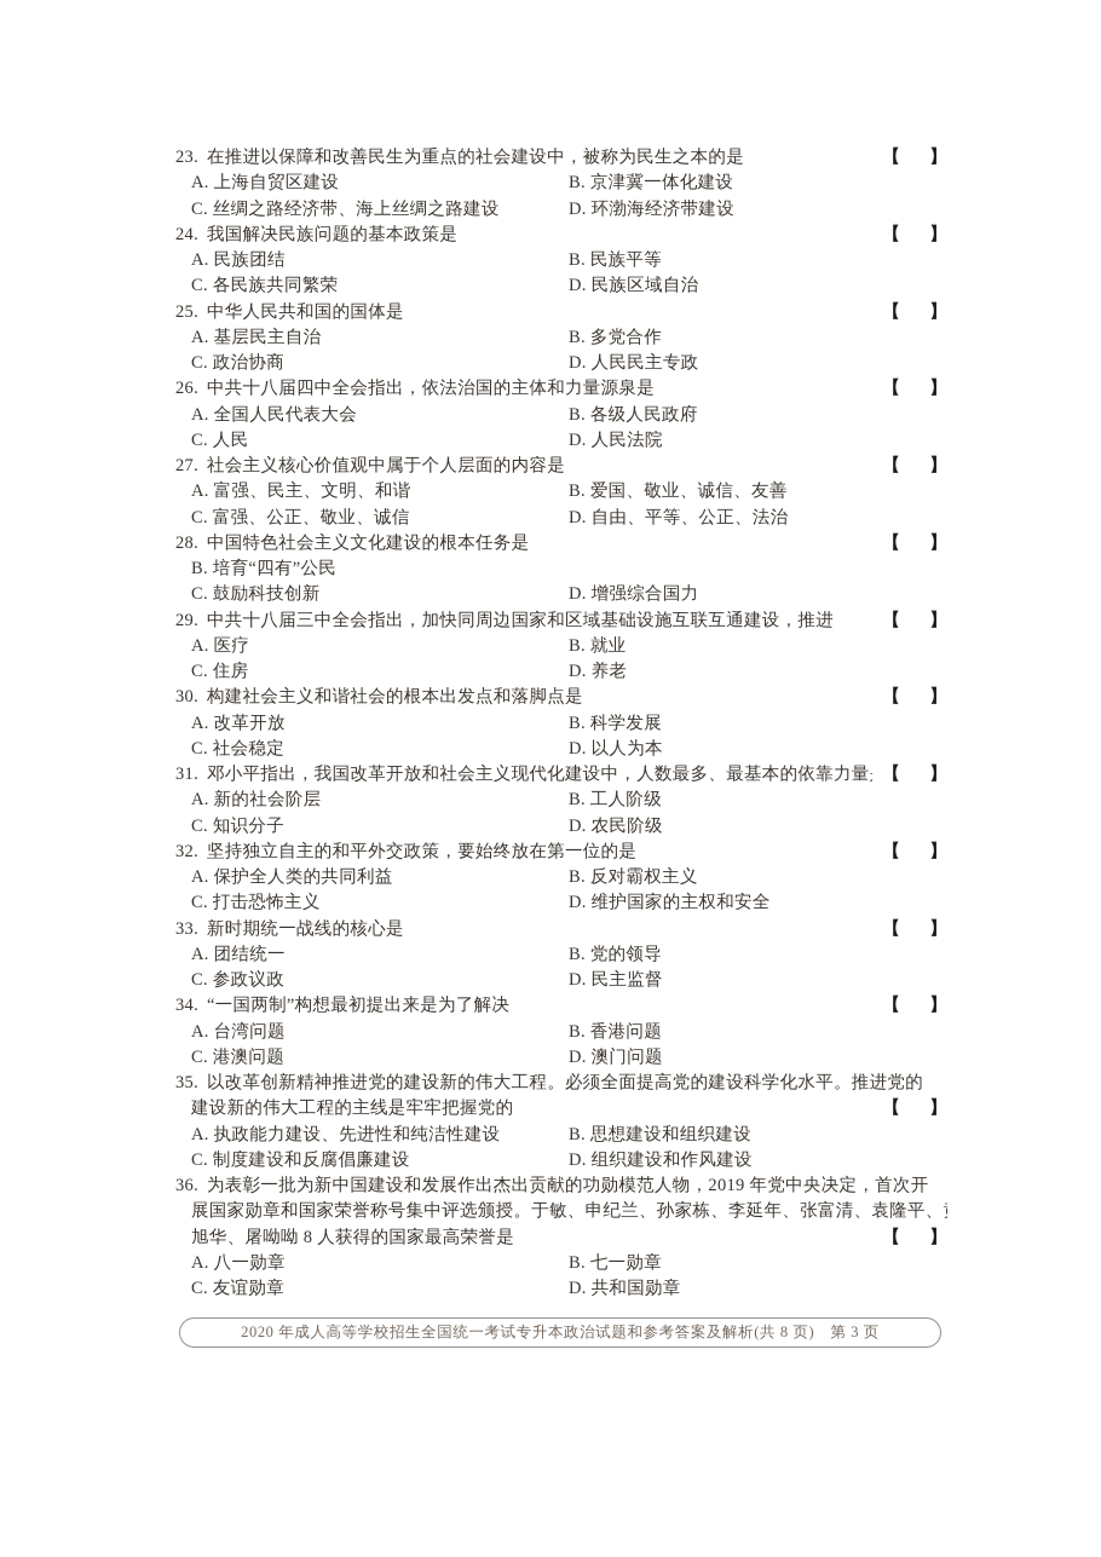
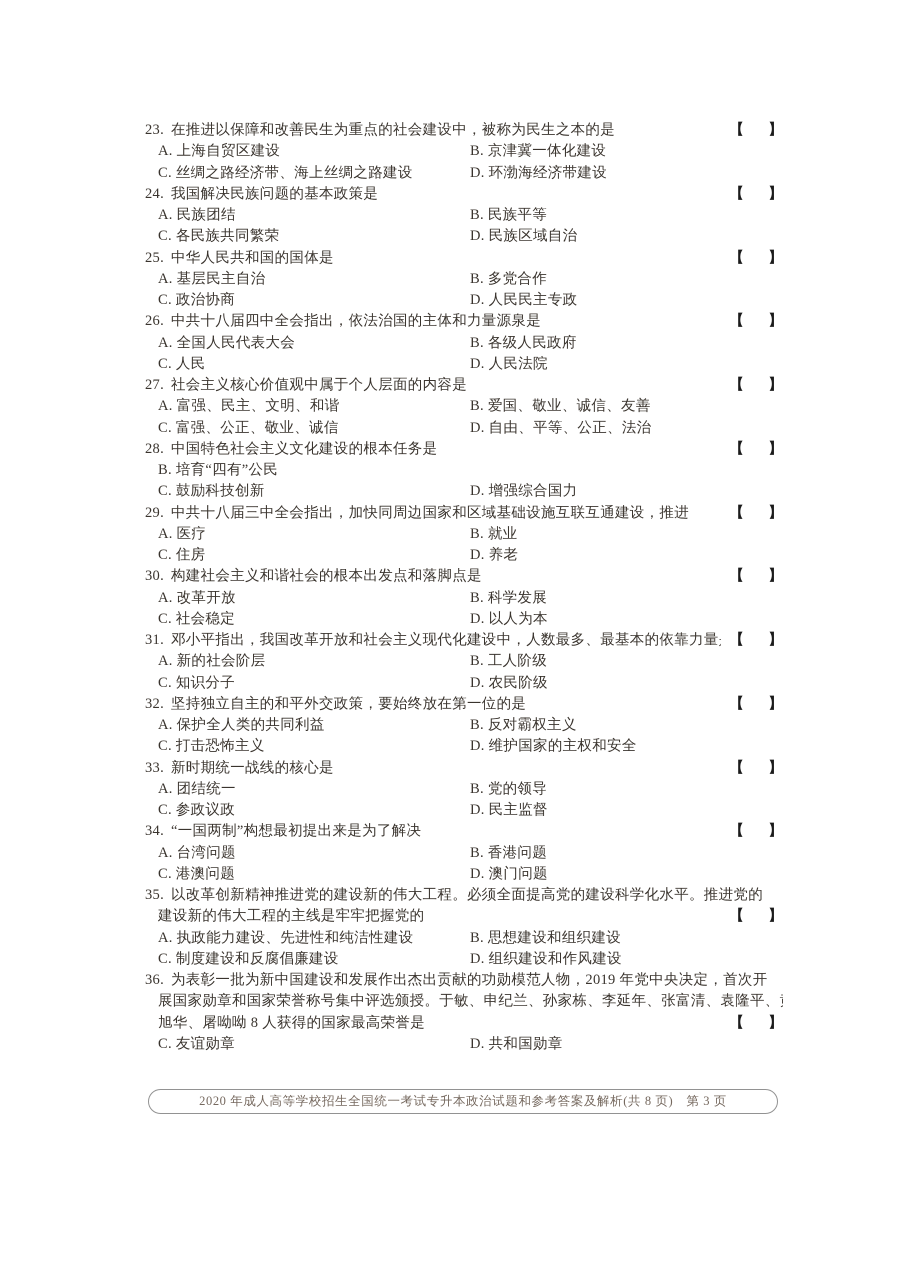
  23.
  在推进以保障和改善民生为重点的社会建设中，被称为民生之本的是
  【
  】
  A. 上海自贸区建设
  B. 京津冀一体化建设
  C. 丝绸之路经济带、海上丝绸之路建设
  D. 环渤海经济带建设
  24.
  我国解决民族问题的基本政策是
  【
  】
  A. 民族团结
  B. 民族平等
  C. 各民族共同繁荣
  D. 民族区域自治
  25.
  中华人民共和国的国体是
  【
  】
  A. 基层民主自治
  B. 多党合作
  C. 政治协商
  D. 人民民主专政
  26.
  中共十八届四中全会指出，依法治国的主体和力量源泉是
  【
  】
  A. 全国人民代表大会
  B. 各级人民政府
  C. 人民
  D. 人民法院
  27.
  社会主义核心价值观中属于个人层面的内容是
  【
  】
  A. 富强、民主、文明、和谐
  B. 爱国、敬业、诚信、友善
  C. 富强、公正、敬业、诚信
  D. 自由、平等、公正、法治
  28.
  中国特色社会主义文化建设的根本任务是
  【
  】
  B. 培育“四有”公民
  C. 鼓励科技创新
  D. 增强综合国力
  29.
  中共十八届三中全会指出，加快同周边国家和区域基础设施互联互通建设，推进
  【
  】
  A. 医疗
  B. 就业
  C. 住房
  D. 养老
  30.
  构建社会主义和谐社会的根本出发点和落脚点是
  【
  】
  A. 改革开放
  B. 科学发展
  C. 社会稳定
  D. 以人为本
  31.
  邓小平指出，我国改革开放和社会主义现代化建设中，人数最多、最基本的依靠力量
  【
  】
  A. 新的社会阶层
  B. 工人阶级
  C. 知识分子
  D. 农民阶级
  32.
  坚持独立自主的和平外交政策，要始终放在第一位的是
  【
  】
  A. 保护全人类的共同利益
  B. 反对霸权主义
  C. 打击恐怖主义
  D. 维护国家的主权和安全
  33.
  新时期统一战线的核心是
  【
  】
  A. 团结统一
  B. 党的领导
  C. 参政议政
  D. 民主监督
  34.
  “一国两制”构想最初提出来是为了解决
  【
  】
  A. 台湾问题
  B. 香港问题
  C. 港澳问题
  D. 澳门问题
  35.
  以改革创新精神推进党的建设新的伟大工程。必须全面提高党的建设科学化水平。推进党的
  建设新的伟大工程的主线是牢牢把握党的
  【
  】
  A. 执政能力建设、先进性和纯洁性建设
  B. 思想建设和组织建设
  C. 制度建设和反腐倡廉建设
  D. 组织建设和作风建设
  36.
  为表彰一批为新中国建设和发展作出杰出贡献的功勋模范人物，2019 年党中央决定，首次开
  展国家勋章和国家荣誉称号集中评选颁授。于敏、申纪兰、孙家栋、李延年、张富清、袁隆平、
  旭华、屠呦呦 8 人获得的国家最高荣誉是
  【
  】
- A. 八一勋章
- B. 七一勋章
  C. 友谊勋章
  D. 共和国勋章
  2020 年成人高等学校招生全国统一考试专升本政治试题和参考答案及解析(共 8 页) 第 3 页
